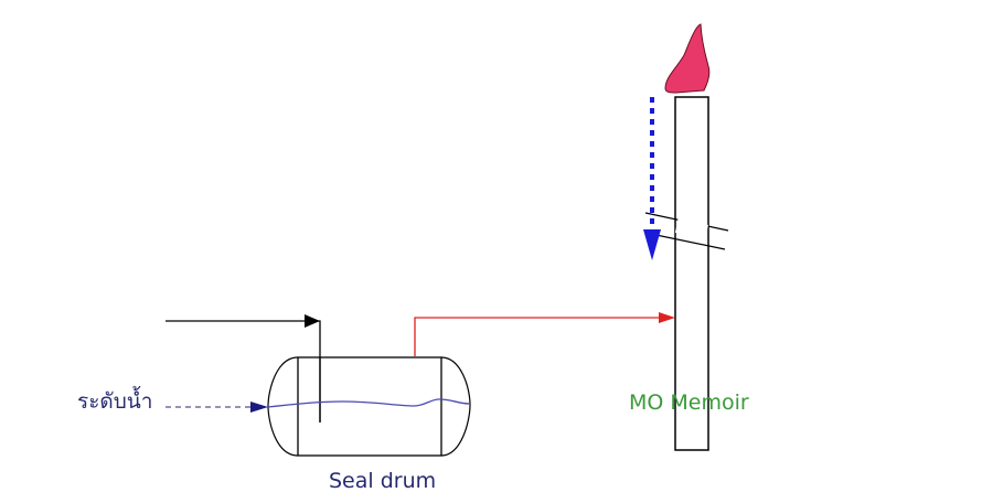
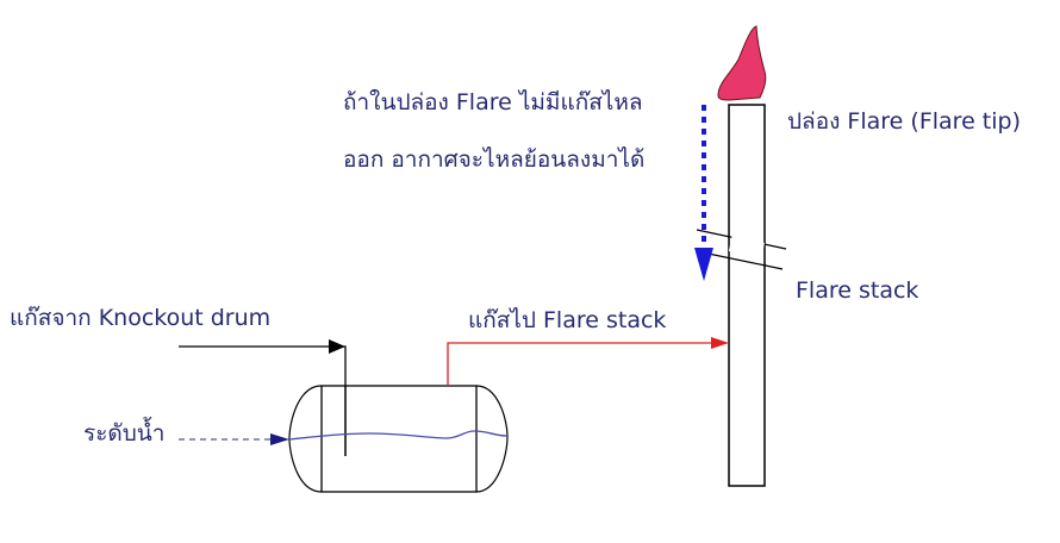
+ ถ้าในปล่อง Flare ไม่มีแก๊สไหล
+ ออก อากาศจะไหลย้อนลงมาได้
+ ปล่อง Flare (Flare tip)
+ Flare stack
+ แก๊สจาก Knockout drum
+ แก๊สไป Flare stack
  ระดับน้ำ
- Seal drum
- MO Memoir
